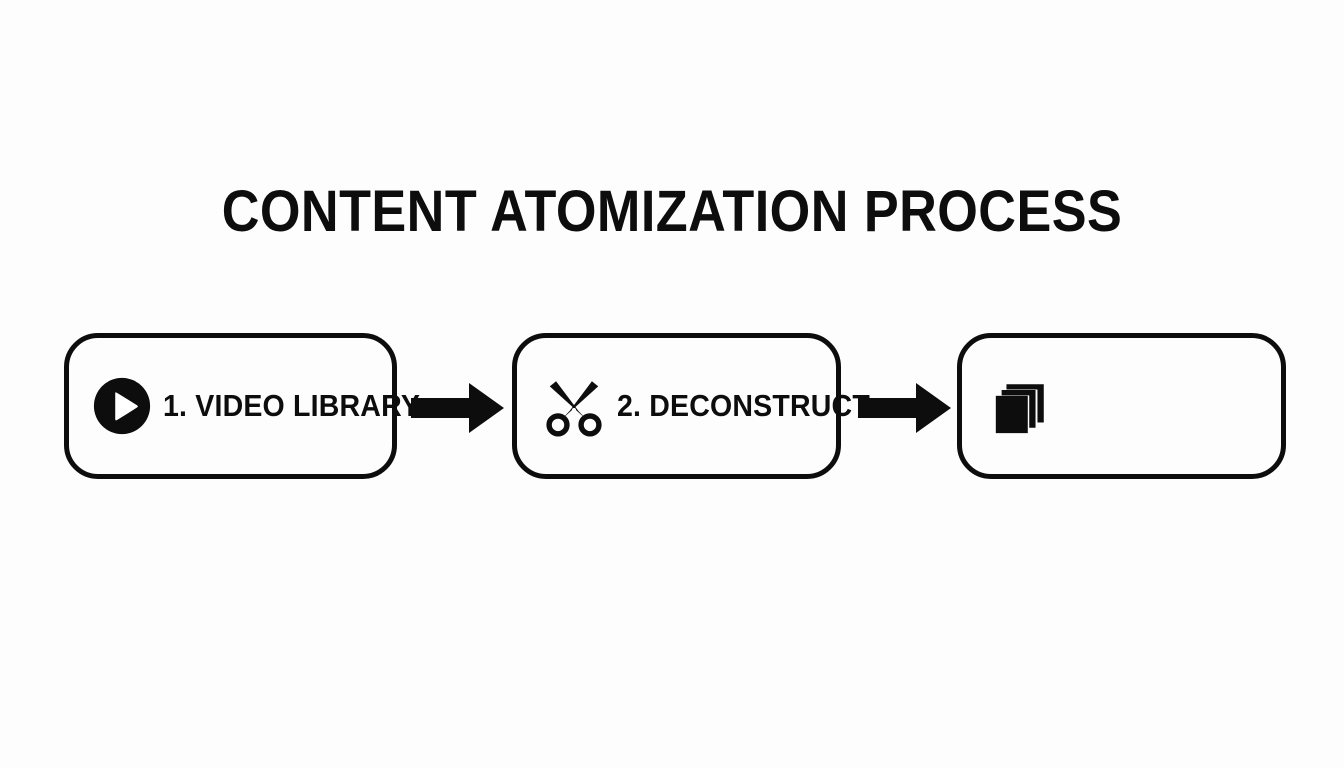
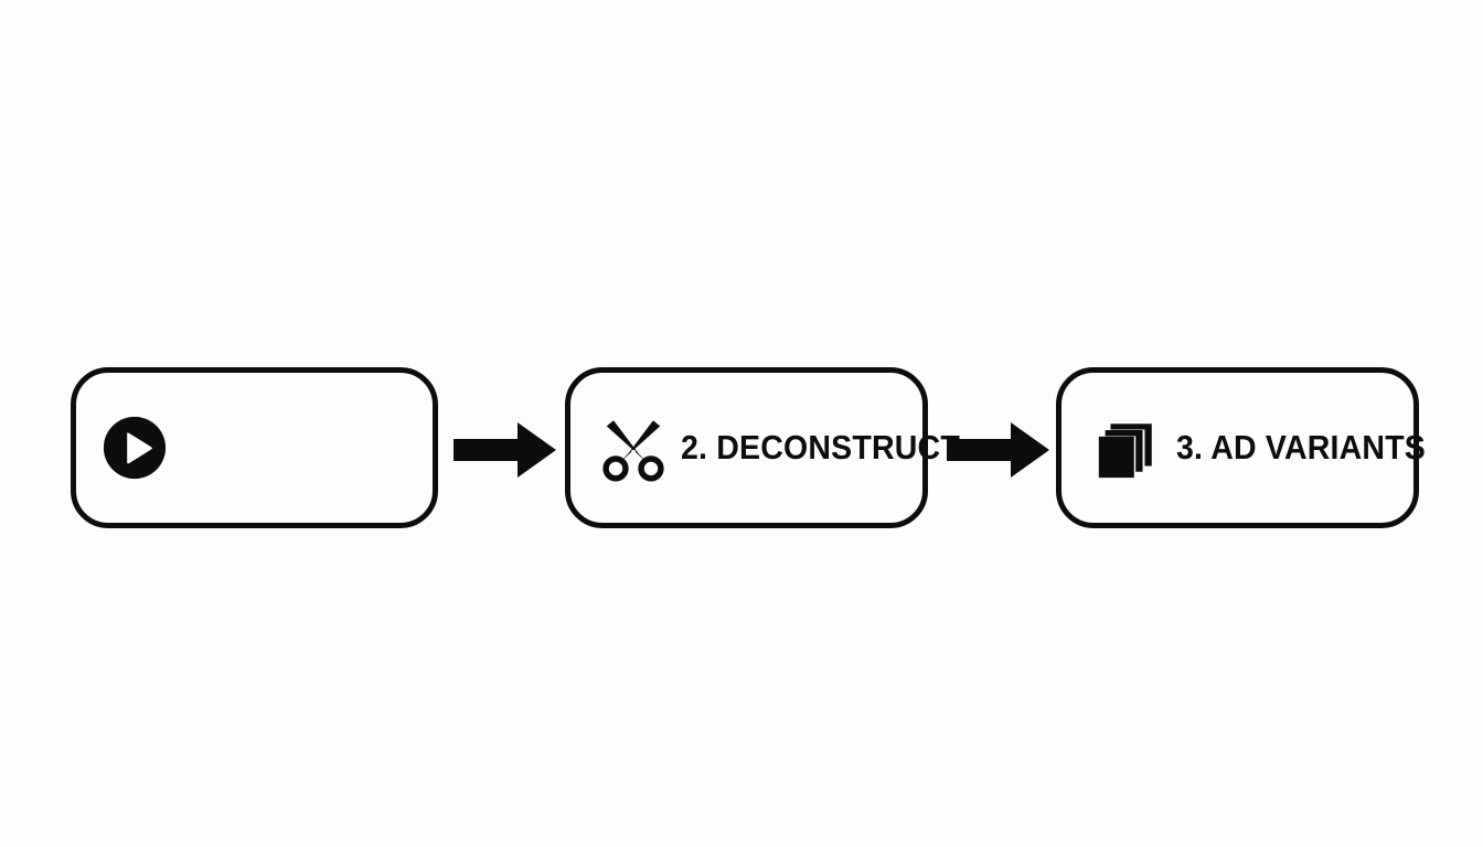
- CONTENT ATOMIZATION PROCESS
- 1. VIDEO LIBRARY
  2. DECONSTRUC
+ 3. AD VARIANTS
